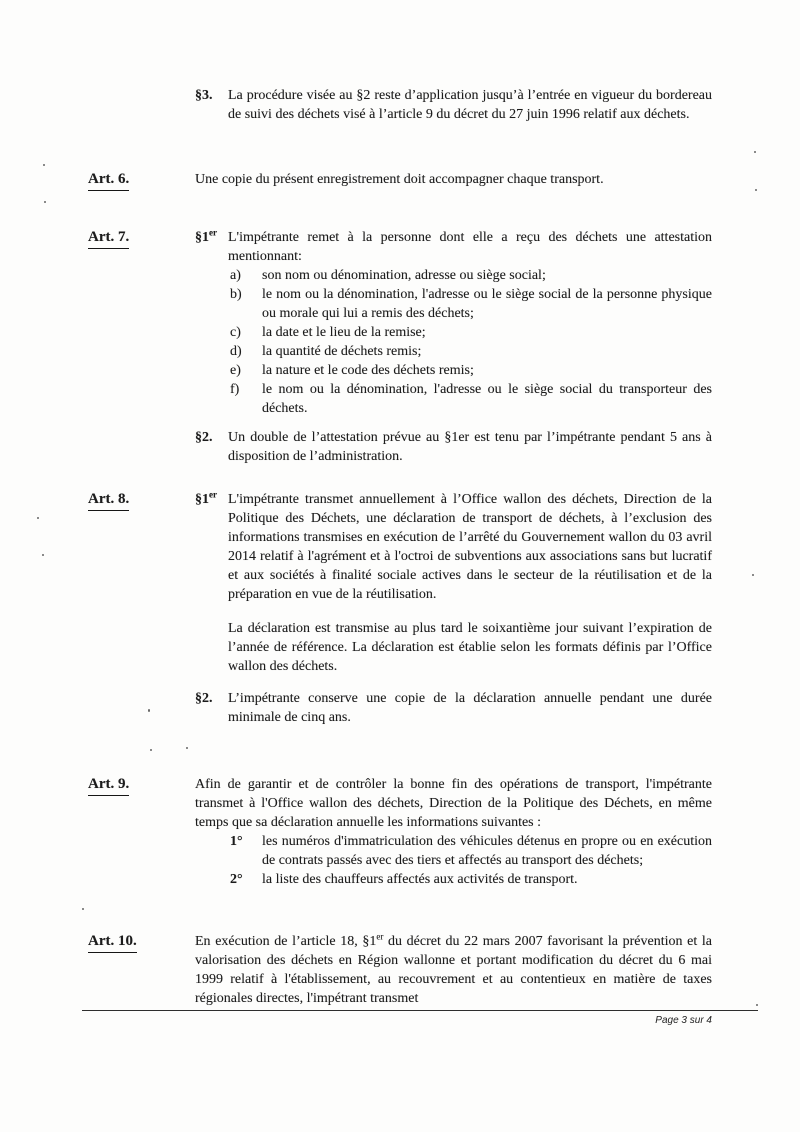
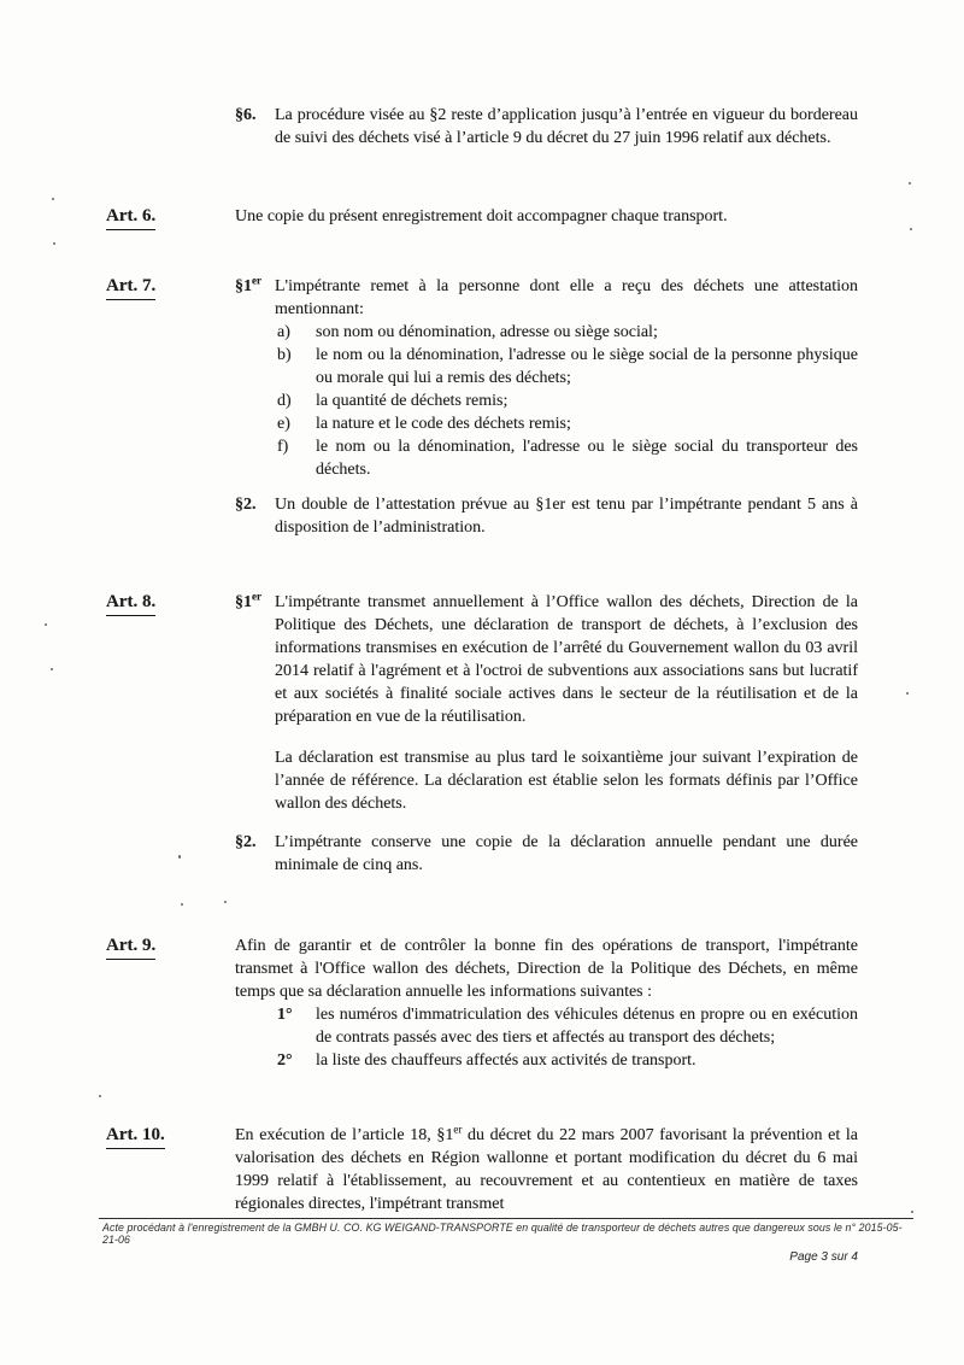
- §3.
+ §6.
  La procédure visée au §2 reste d’application jusqu’à l’entrée en vigueur du bordereau de suivi des déchets visé à l’article 9 du décret du 27 juin 1996 relatif aux déchets.
  Art. 6.
  Une copie du présent enregistrement doit accompagner chaque transport.
  Art. 7.
  §1er
  L'impétrante remet à la personne dont elle a reçu des déchets une attestation mentionnant:
  a)
  son nom ou dénomination, adresse ou siège social;
  b)
  le nom ou la dénomination, l'adresse ou le siège social de la personne physique ou morale qui lui a remis des déchets;
- c)
- la date et le lieu de la remise;
  d)
  la quantité de déchets remis;
  e)
  la nature et le code des déchets remis;
  f)
  le nom ou la dénomination, l'adresse ou le siège social du transporteur des déchets.
  §2.
  Un double de l’attestation prévue au §1er est tenu par l’impétrante pendant 5 ans à disposition de l’administration.
  Art. 8.
  §1er
  L'impétrante transmet annuellement à l’Office wallon des déchets, Direction de la Politique des Déchets, une déclaration de transport de déchets, à l’exclusion des informations transmises en exécution de l’arrêté du Gouvernement wallon du 03 avril 2014 relatif à l'agrément et à l'octroi de subventions aux associations sans but lucratif et aux sociétés à finalité sociale actives dans le secteur de la réutilisation et de la préparation en vue de la réutilisation.
  La déclaration est transmise au plus tard le soixantième jour suivant l’expiration de l’année de référence. La déclaration est établie selon les formats définis par l’Office wallon des déchets.
  §2.
  L’impétrante conserve une copie de la déclaration annuelle pendant une durée minimale de cinq ans.
  Art. 9.
  Afin de garantir et de contrôler la bonne fin des opérations de transport, l'impétrante transmet à l'Office wallon des déchets, Direction de la Politique des Déchets, en même temps que sa déclaration annuelle les informations suivantes :
  1°
  les numéros d'immatriculation des véhicules détenus en propre ou en exécution de contrats passés avec des tiers et affectés au transport des déchets;
  2°
  la liste des chauffeurs affectés aux activités de transport.
  Art. 10.
  En exécution de l’article 18, §1er du décret du 22 mars 2007 favorisant la prévention et la valorisation des déchets en Région wallonne et portant modification du décret du 6 mai 1999 relatif à l'établissement, au recouvrement et au contentieux en matière de taxes régionales directes, l'impétrant transmet
+ Acte procédant à l'enregistrement de la GMBH U. CO. KG WEIGAND-TRANSPORTE en qualité de transporteur de déchets autres que dangereux sous le n° 2015-05-21-06
  Page 3 sur 4
